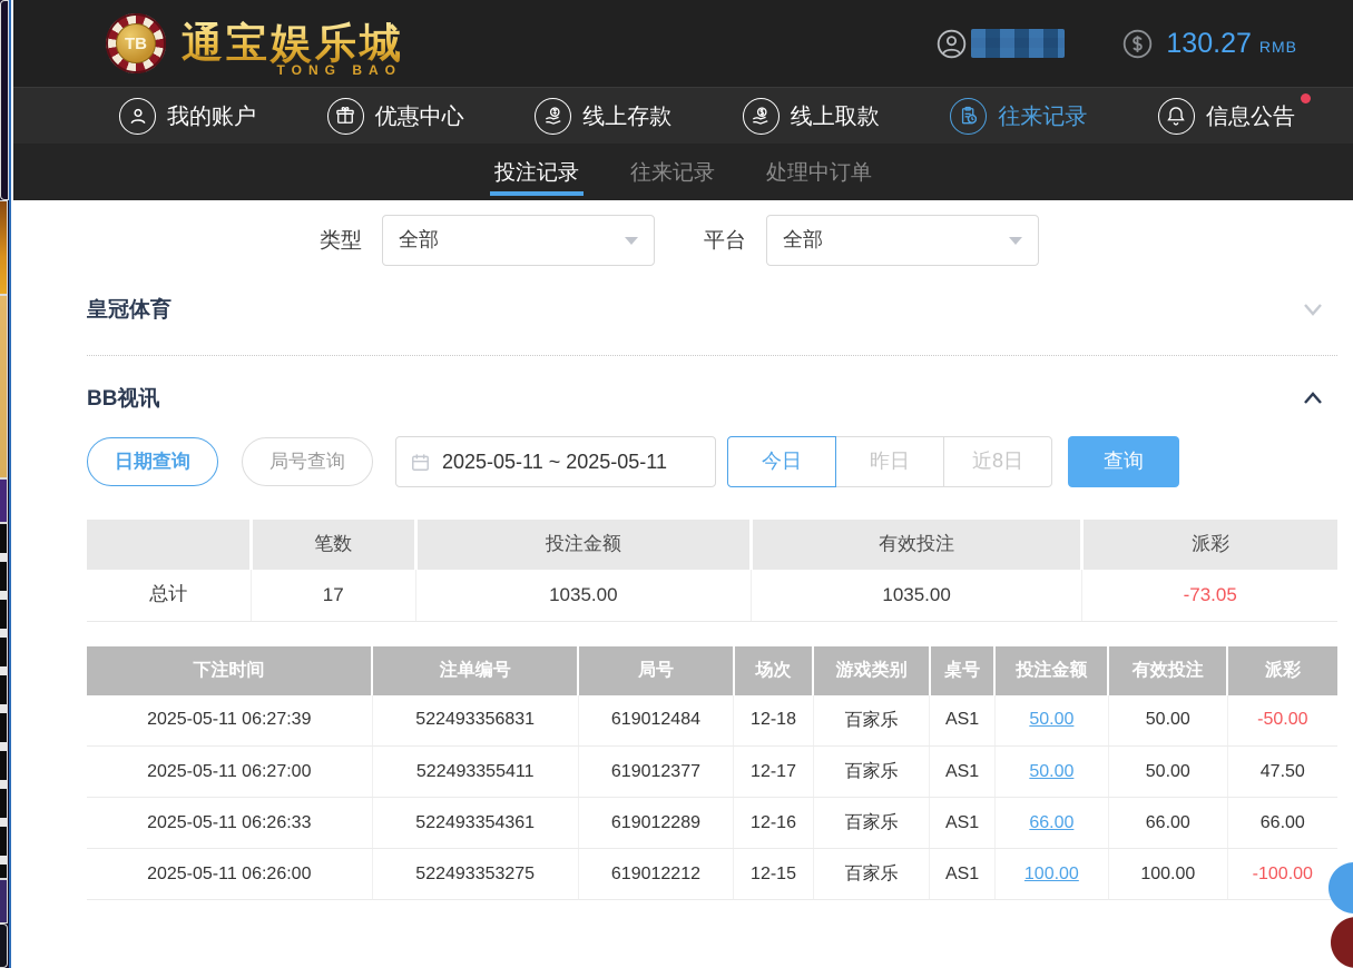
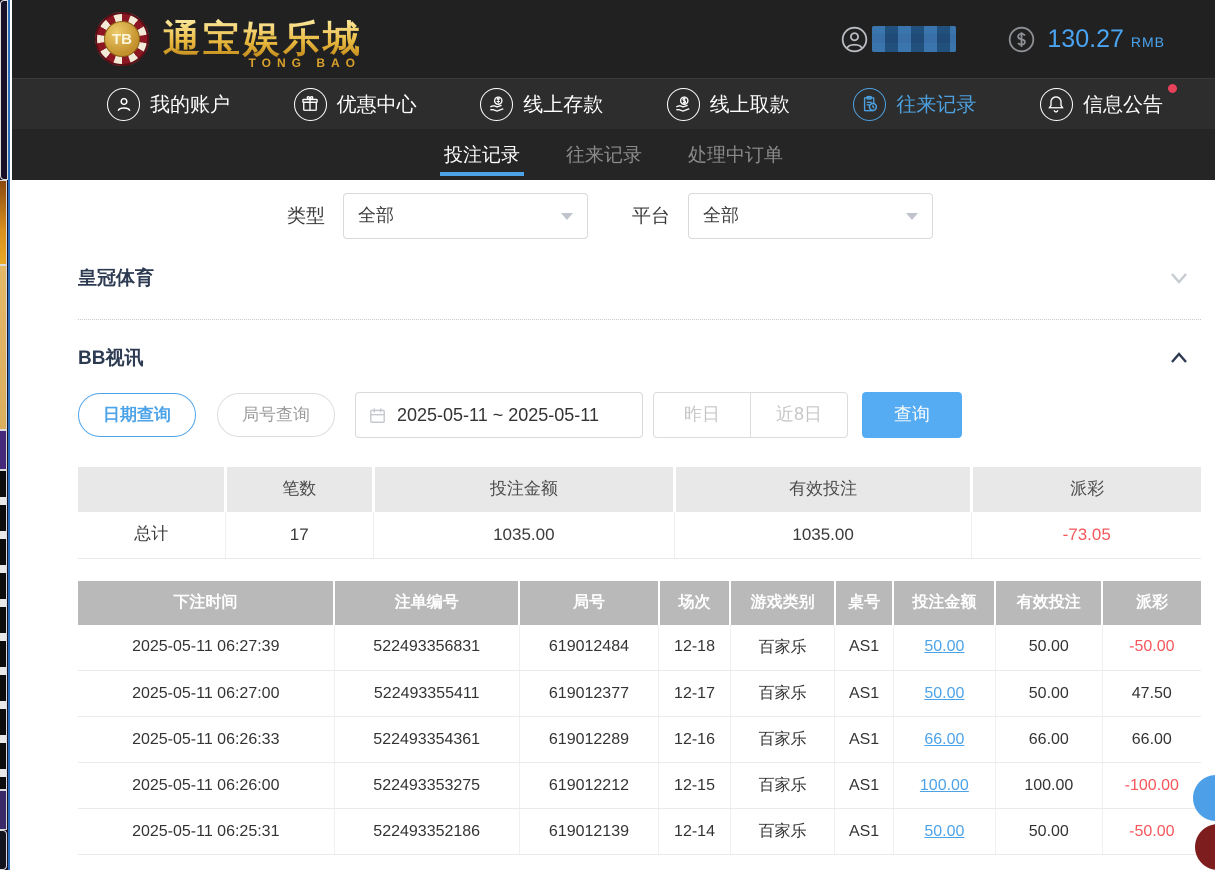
  TB
  通宝娱乐城
  TONG BAO
  130.27
  RMB
  我的账户
  优惠中心
  线上存款
  线上取款
  往来记录
  信息公告
  投注记录
  往来记录
  处理中订单
  类型
  全部
  平台
  全部
  皇冠体育
  BB视讯
  日期查询
  局号查询
  2025-05-11 ~ 2025-05-11
- 今日
  昨日
  近8日
  查询
  	笔数	投注金额	有效投注	派彩
  总计	17	1035.00	1035.00	-73.05
  下注时间	注单编号	局号	场次	游戏类别	桌号	投注金额	有效投注	派彩
  2025-05-11 06:27:39	522493356831	619012484	12-18	百家乐	AS1	50.00	50.00	-50.00
  2025-05-11 06:27:00	522493355411	619012377	12-17	百家乐	AS1	50.00	50.00	47.50
  2025-05-11 06:26:33	522493354361	619012289	12-16	百家乐	AS1	66.00	66.00	66.00
  2025-05-11 06:26:00	522493353275	619012212	12-15	百家乐	AS1	100.00	100.00	-100.00
+ 2025-05-11 06:25:31	522493352186	619012139	12-14	百家乐	AS1	50.00	50.00	-50.00
